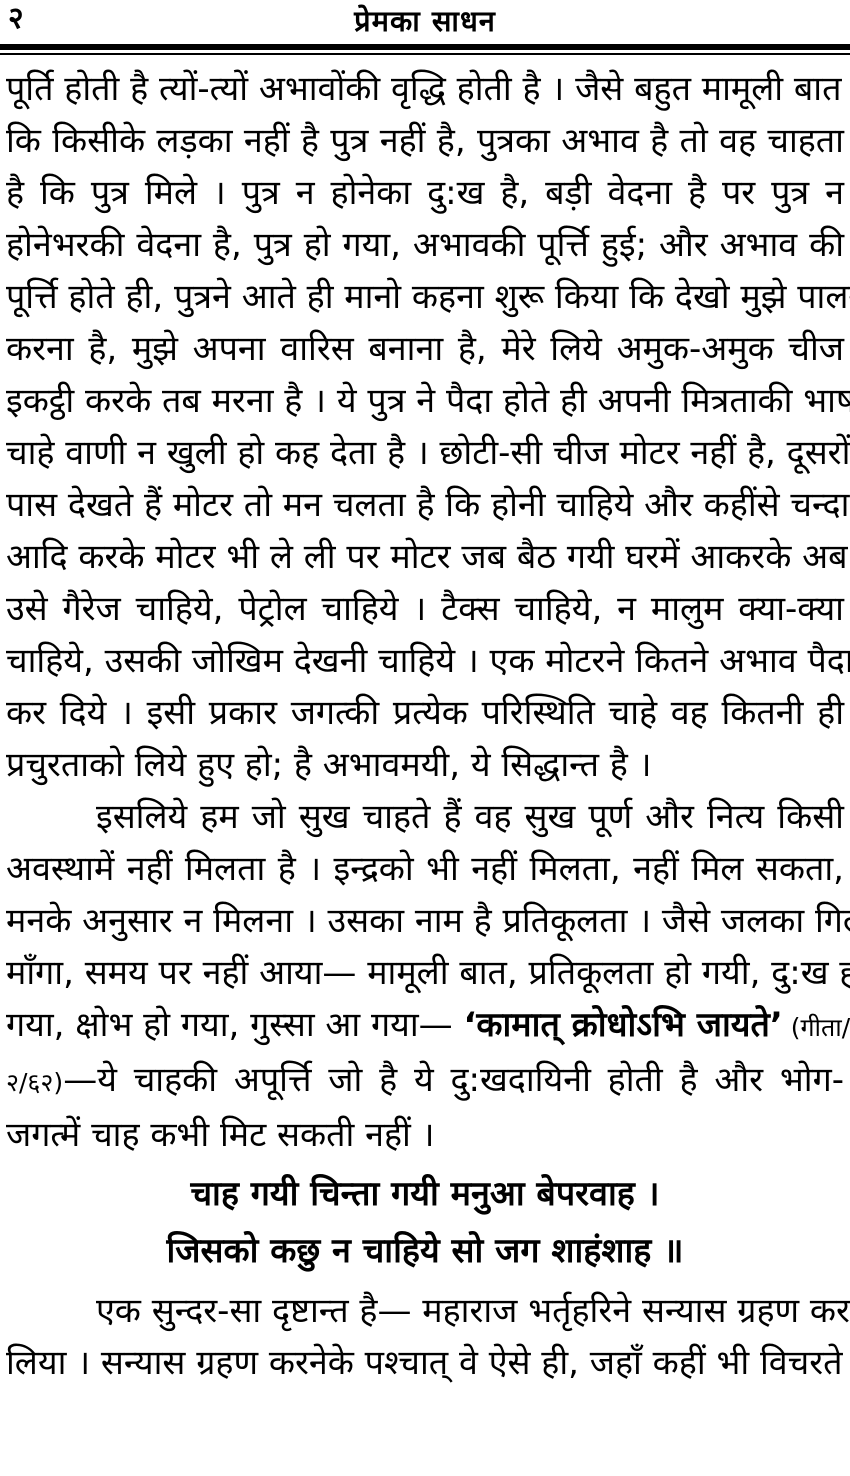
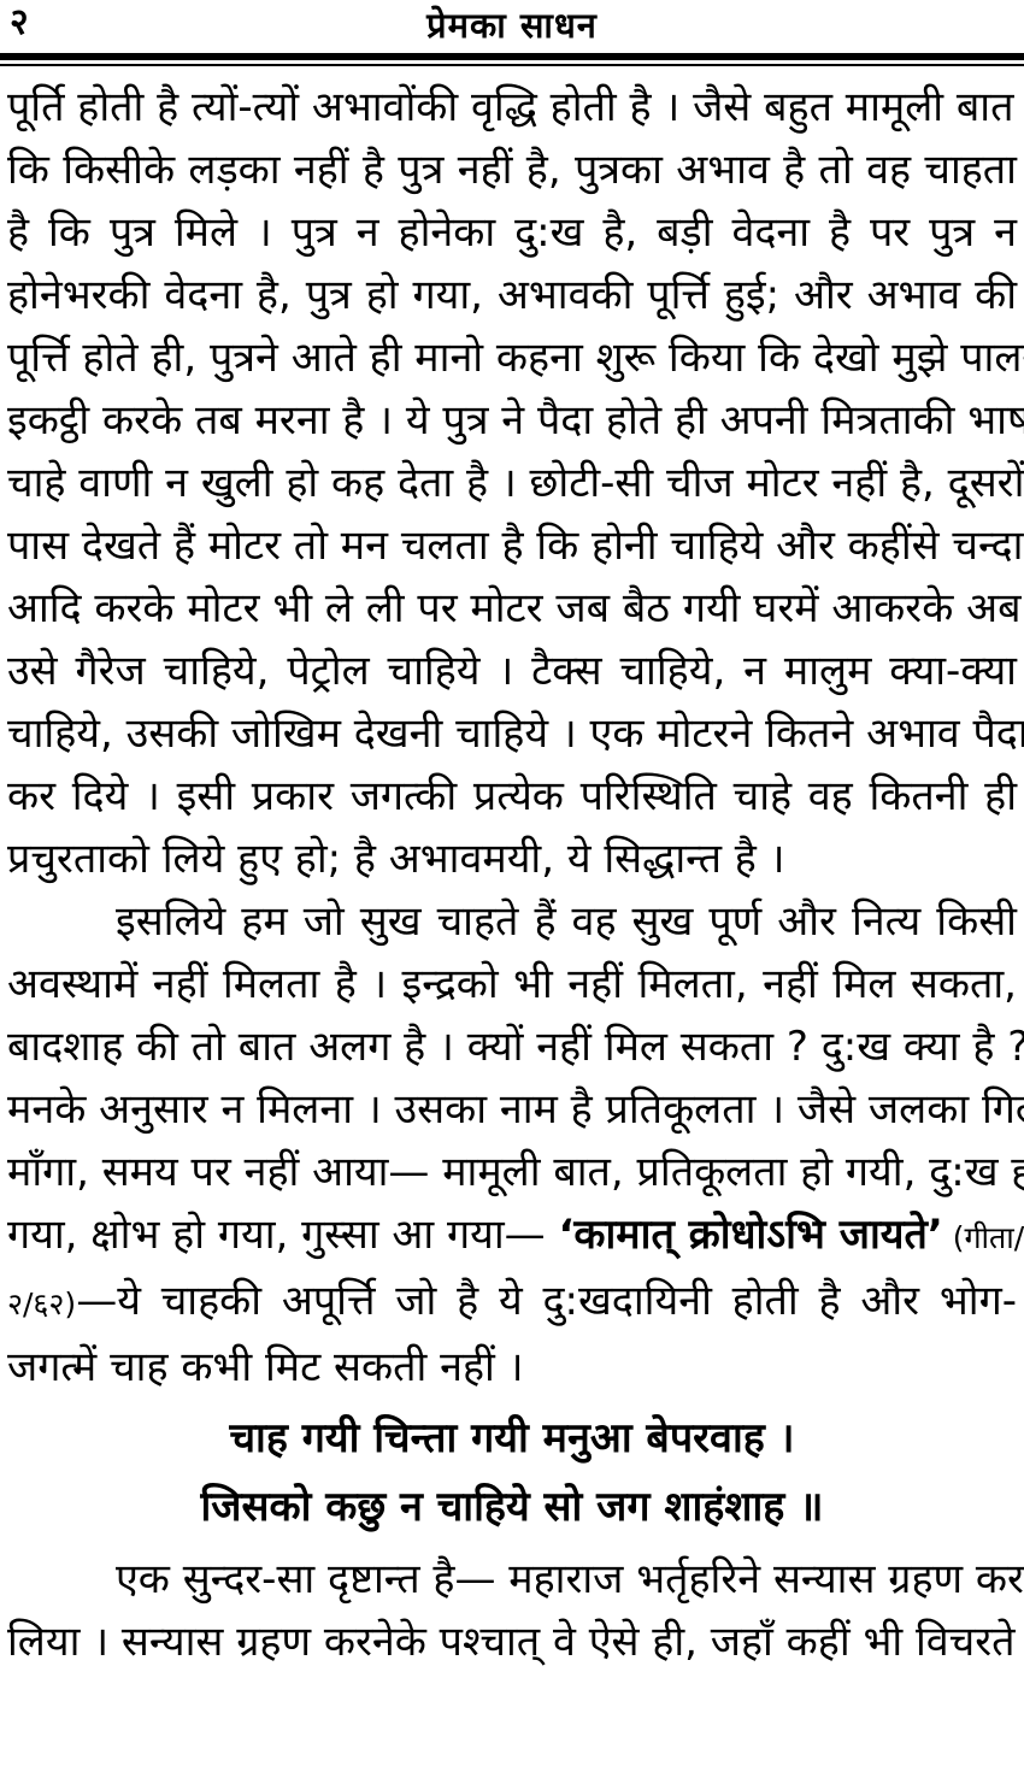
  २
  प्रेमका साधन
  पूर्ति होती है त्यों-त्यों अभावोंकी वृद्धि होती है । जैसे बहुत मामूली बात
  कि किसीके लड़का नहीं है पुत्र नहीं है, पुत्रका अभाव है तो वह चाहता
  है कि पुत्र मिले । पुत्र न होनेका दु:ख है, बड़ी वेदना है पर पुत्र न
  होनेभरकी वेदना है, पुत्र हो गया, अभावकी पूर्त्ति हुई; और अभाव की
  पूर्त्ति होते ही, पुत्रने आते ही मानो कहना शुरू किया कि देखो मुझे पाल
- करना है, मुझे अपना वारिस बनाना है, मेरे लिये अमुक-अमुक चीज
  इकट्ठी करके तब मरना है । ये पुत्र ने पैदा होते ही अपनी मित्रताकी भा
  चाहे वाणी न खुली हो कह देता है । छोटी-सी चीज मोटर नहीं है, दूसरों
  पास देखते हैं मोटर तो मन चलता है कि होनी चाहिये और कहींसे चन्दा
  आदि करके मोटर भी ले ली पर मोटर जब बैठ गयी घरमें आकरके अब
  उसे गैरेज चाहिये, पेट्रोल चाहिये । टैक्स चाहिये, न मालुम क्या-क्या
  चाहिये, उसकी जोखिम देखनी चाहिये । एक मोटरने कितने अभाव पैदा
  कर दिये । इसी प्रकार जगत्की प्रत्येक परिस्थिति चाहे वह कितनी ही
  प्रचुरताको लिये हुए हो; है अभावमयी, ये सिद्धान्त है ।
  इसलिये हम जो सुख चाहते हैं वह सुख पूर्ण और नित्य किसी
  अवस्थामें नहीं मिलता है । इन्द्रको भी नहीं मिलता, नहीं मिल सकता,
+ बादशाह की तो बात अलग है । क्यों नहीं मिल सकता ? दु:ख क्या है ?
  मनके अनुसार न मिलना । उसका नाम है प्रतिकूलता । जैसे जलका गि
  माँगा, समय पर नहीं आया— मामूली बात, प्रतिकूलता हो गयी, दु:ख
  गया, क्षोभ हो गया, गुस्सा आ गया— ‘कामात् क्रोधोऽभि जायते’ (गीता/
  २/६२)—ये चाहकी अपूर्त्ति जो है ये दु:खदायिनी होती है और भोग-
  जगत्में चाह कभी मिट सकती नहीं ।
  चाह गयी चिन्ता गयी मनुआ बेपरवाह ।
  जिसको कछु न चाहिये सो जग शाहंशाह ॥
  एक सुन्दर-सा दृष्टान्त है— महाराज भर्तृहरिने सन्यास ग्रहण कर
  लिया । सन्यास ग्रहण करनेके पश्चात् वे ऐसे ही, जहाँ कहीं भी विचरते
